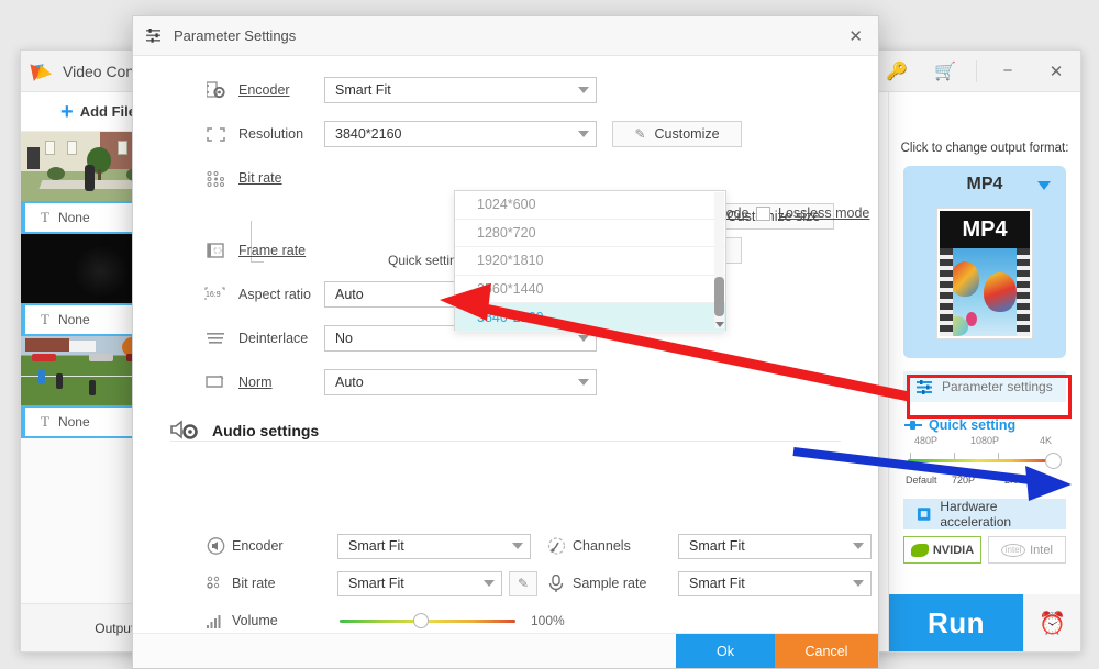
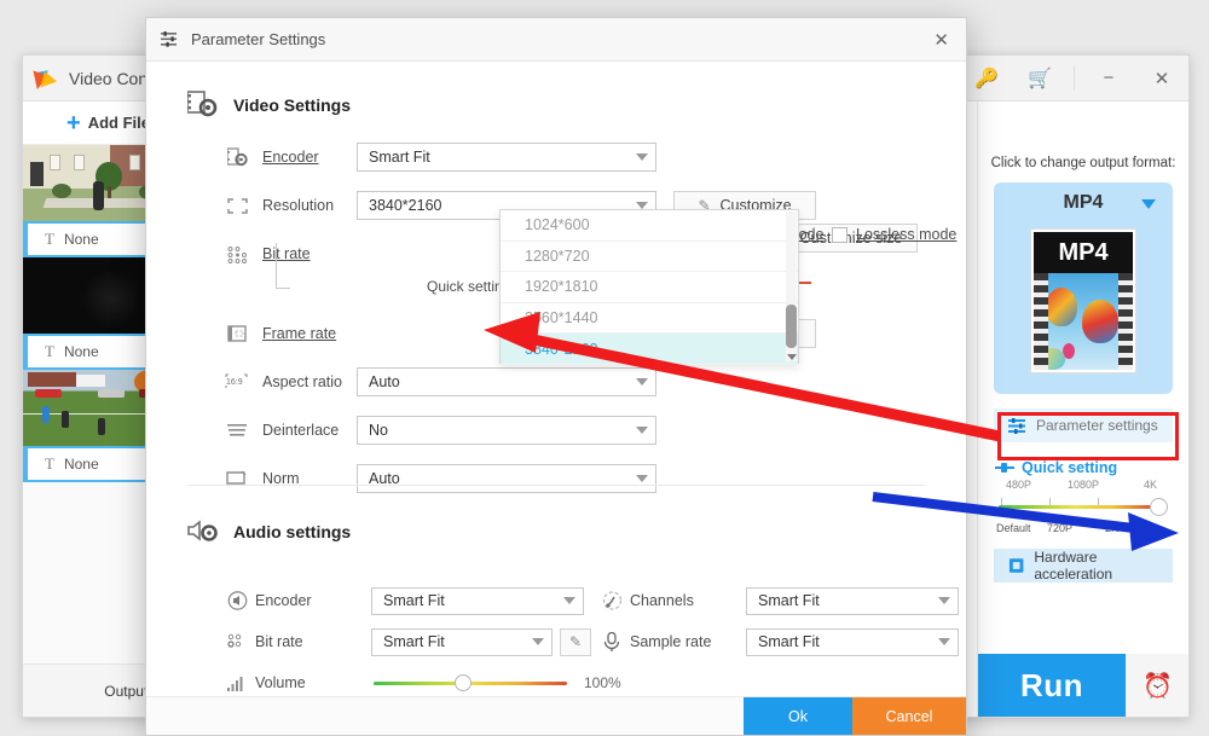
  Video Con
  🔑
  🛒
  −
  ✕
  +
  Add Fil
  T
  None
  T
  None
  T
  None
  Click to change output format:
  MP4
  MP4
  Parameter settings
  Quick setting
  480P
  1080P
  4K
  Default
  720P
  Hardware acceleration
- NVIDIA
- intel
- Intel
  Run
  ⏰
  Parameter Settings
  ✕
+ Video Settings
  Encoder
  Smart Fit
  Resolution
  3840*2160
  ✎
  Customize
  Bit rate
  Custize size
  Lossless mode
  Quick setti
  Frame rate
  Aspect ratio
  Auto
  Deinterlace
  No
  Norm
  Auto
  Audio settings
  Encoder
  Smart Fit
  Bit rate
  Smart Fit
  ✎
  Volume
  100%
  Channels
  Smart Fit
  Sample rate
  Smart Fit
  Ok
  Cancel
  1024*600
  1280*720
  1920*1810
  60*1440
